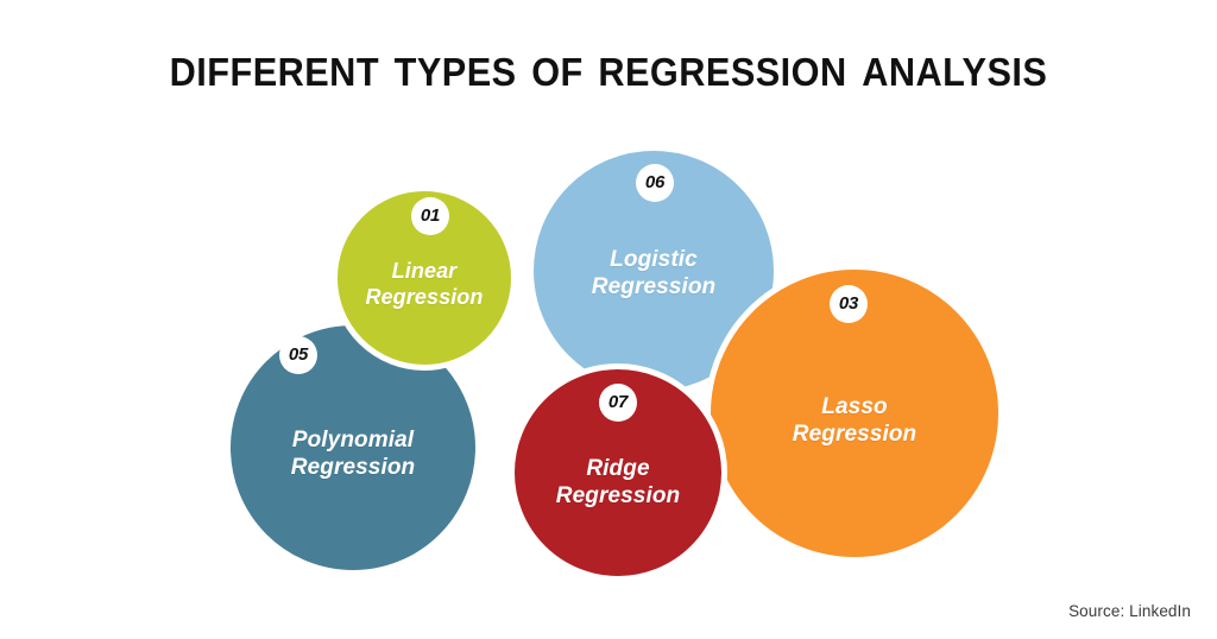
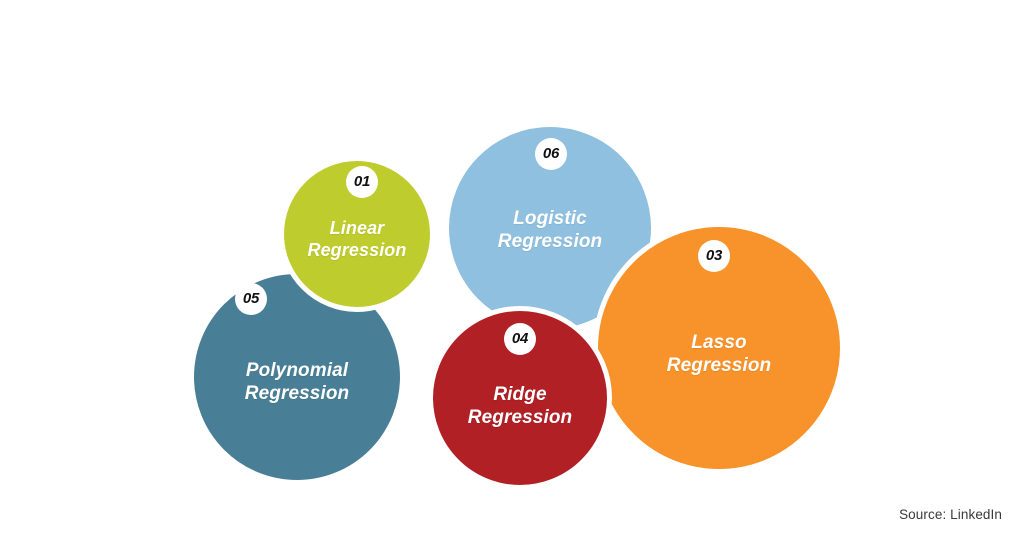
- different types of regression analysis
  Polynomial
  Regression
  05
  Logistic
  Regression
  06
  Linear
  Regression
  01
  Lasso
  Regression
  03
  Ridge
  Regression
- 07
+ 04
  Source: LinkedIn
